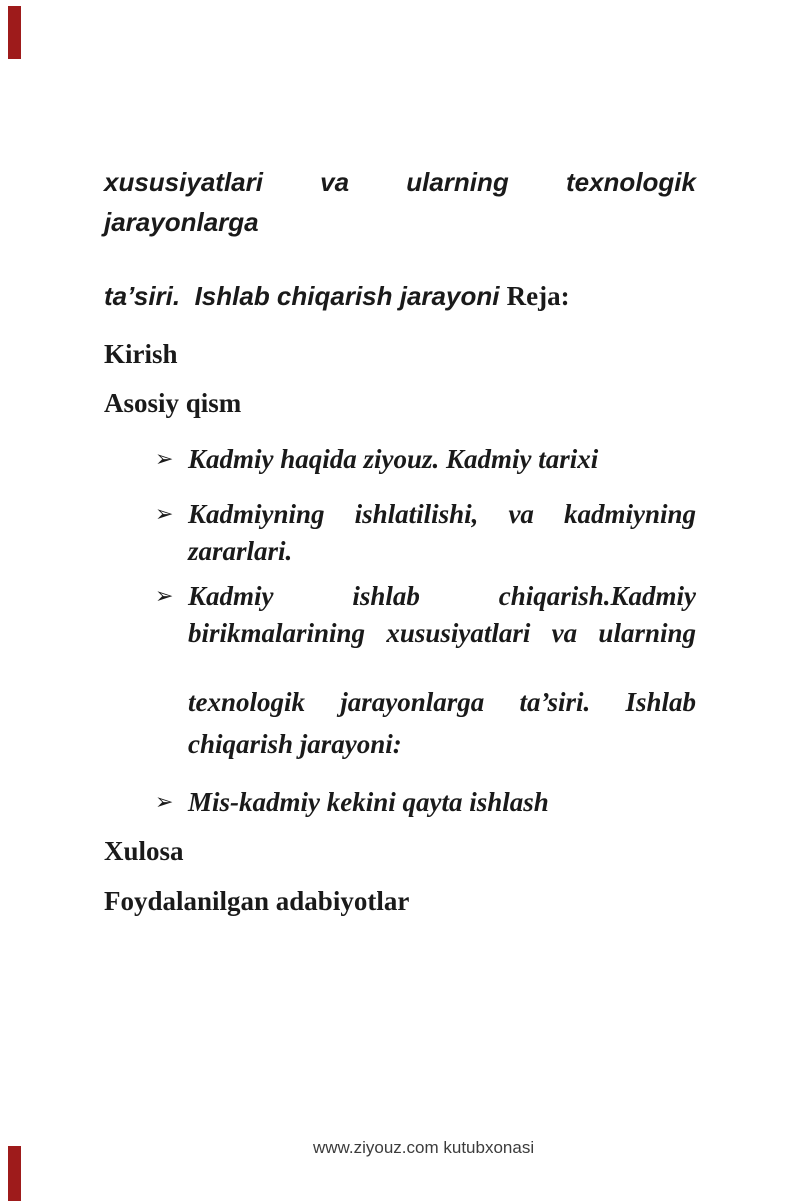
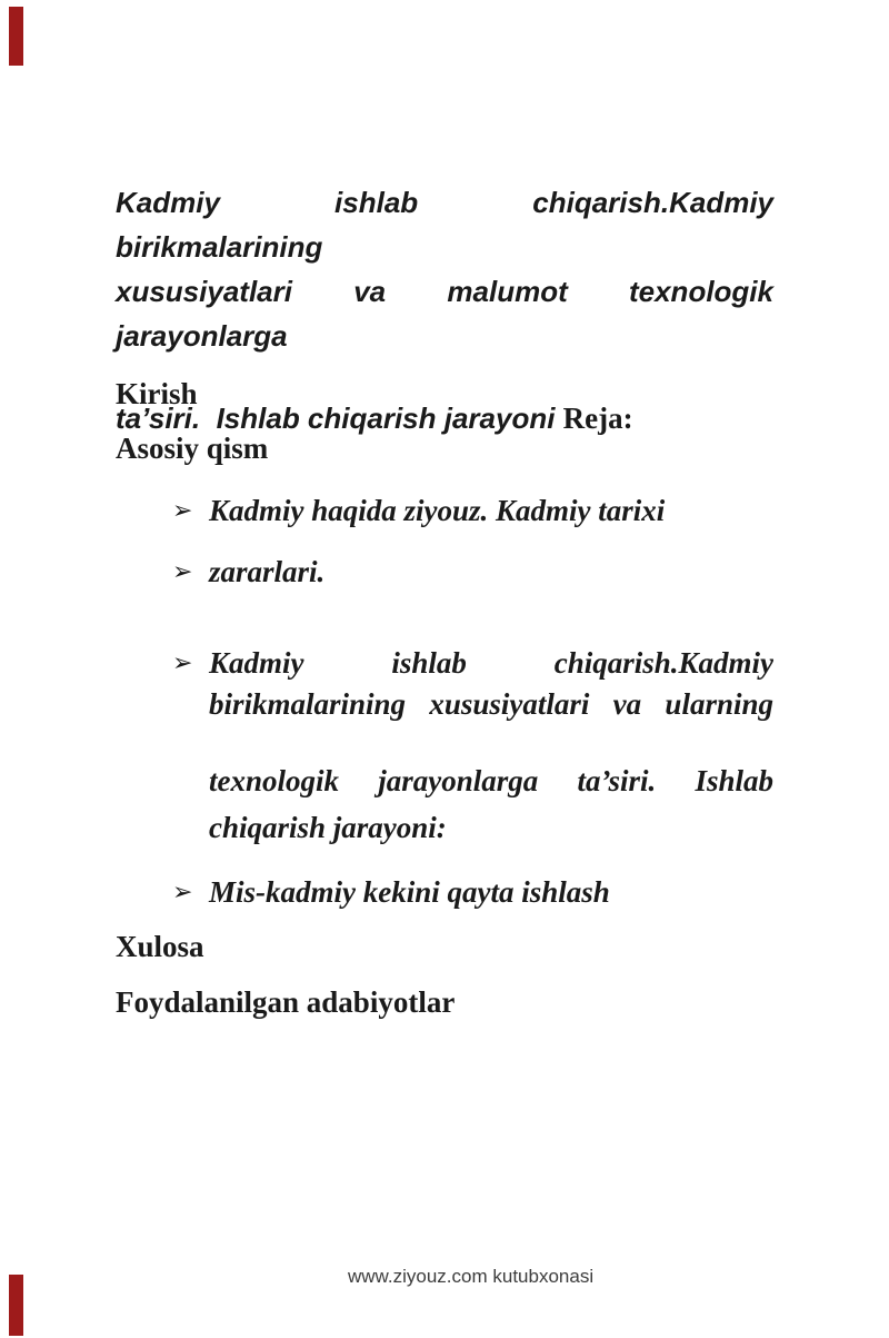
+ Kadmiy ishlab chiqarish.Kadmiy birikmalarining
- xususiyatlari va ularning texnologik jarayonlarga
+ xususiyatlari va malumot texnologik jarayonlarga
  ta’siri. Ishlab chiqarish jarayoni Reja:
  Kirish
  Asosiy qism
  ➢
  Kadmiy haqida ziyouz. Kadmiy tarixi
  ➢
- Kadmiyning ishlatilishi, va kadmiyning
  zararlari.
  ➢
  Kadmiy ishlab chiqarish.Kadmiy
  birikmalarining xususiyatlari va ularning
  texnologik jarayonlarga ta’siri. Ishlab
  chiqarish jarayoni:
  ➢
  Mis-kadmiy kekini qayta ishlash
  Xulosa
  Foydalanilgan adabiyotlar
  www.ziyouz.com kutubxonasi
